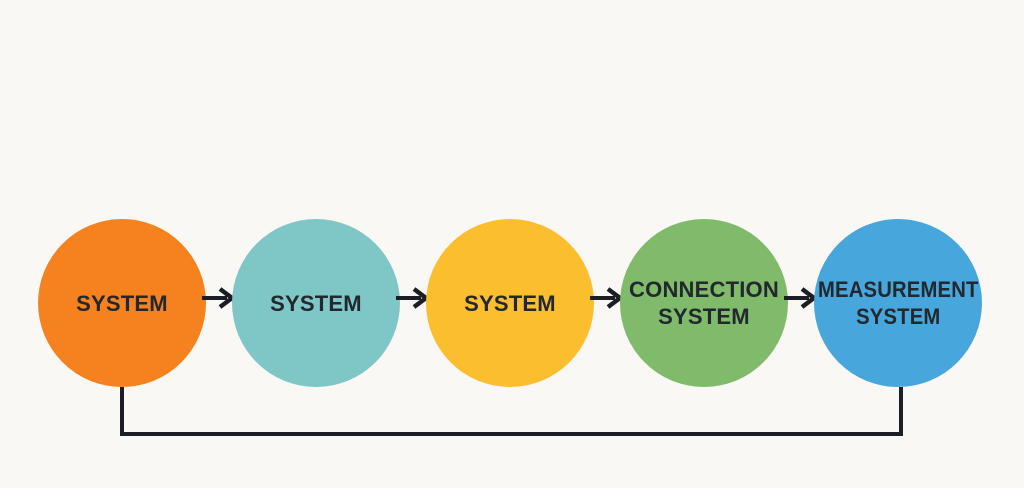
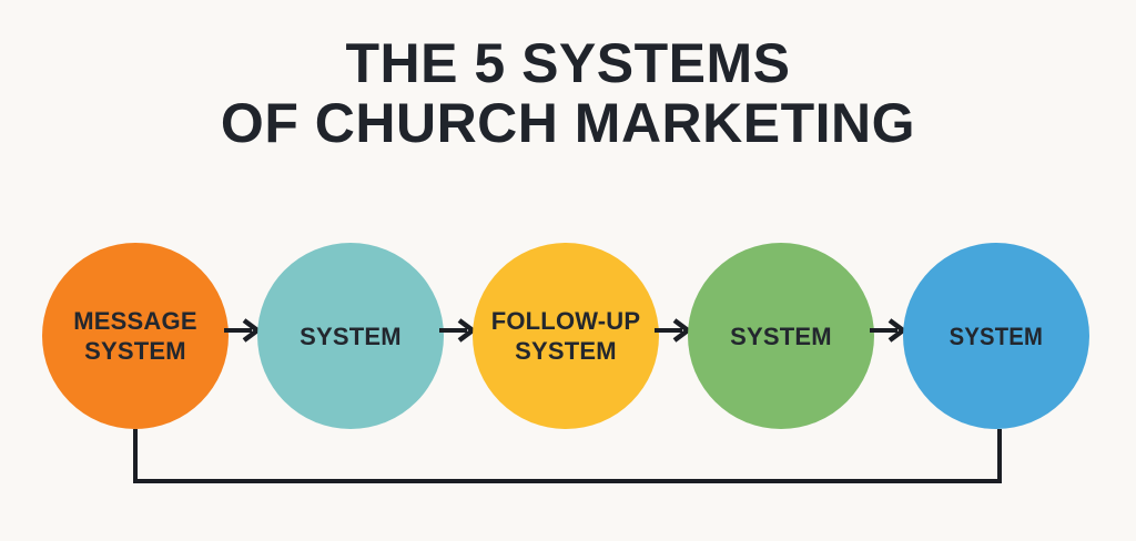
+ THE 5 SYSTEMS
+ OF CHURCH MARKETING
+ MESSAGE
  SYSTEM
  SYSTEM
+ FOLLOW-UP
  SYSTEM
- CONNECTION
  SYSTEM
- MEASUREMENT
  SYSTEM
